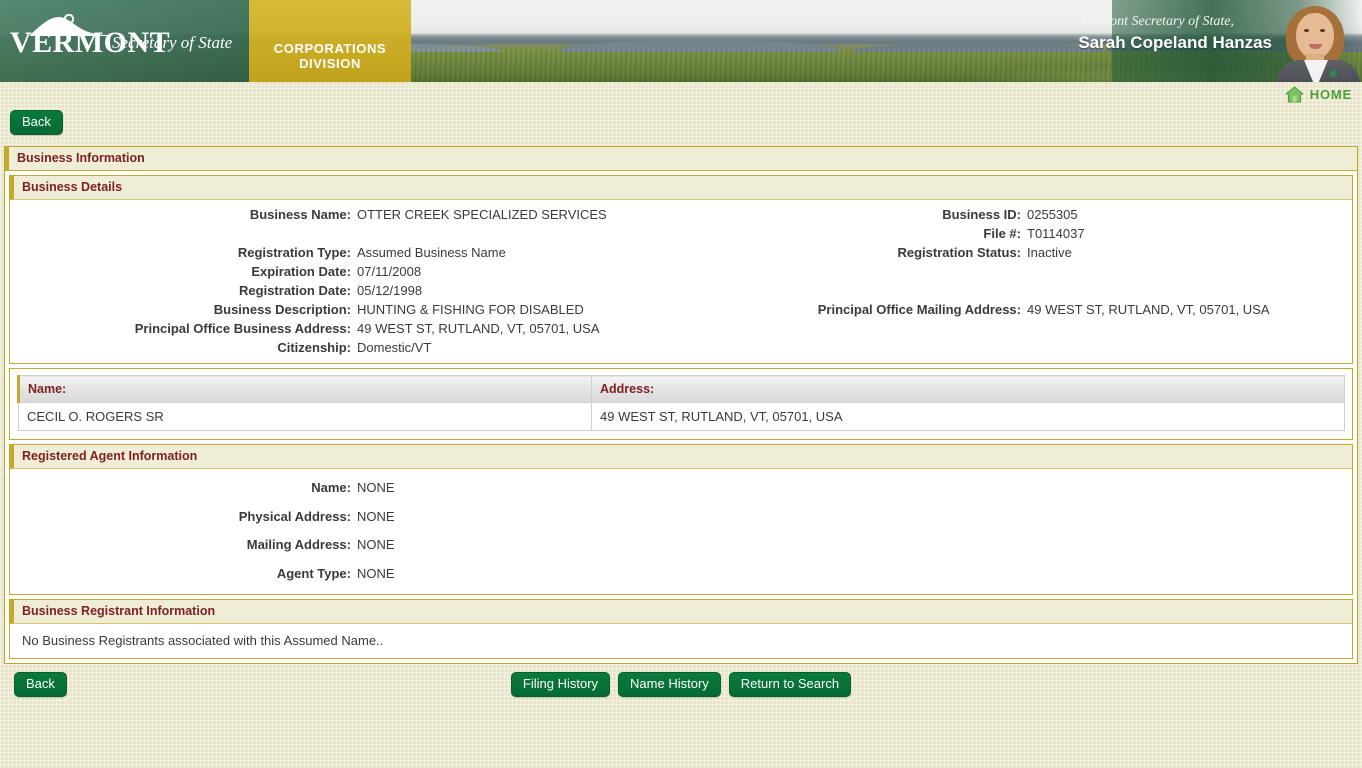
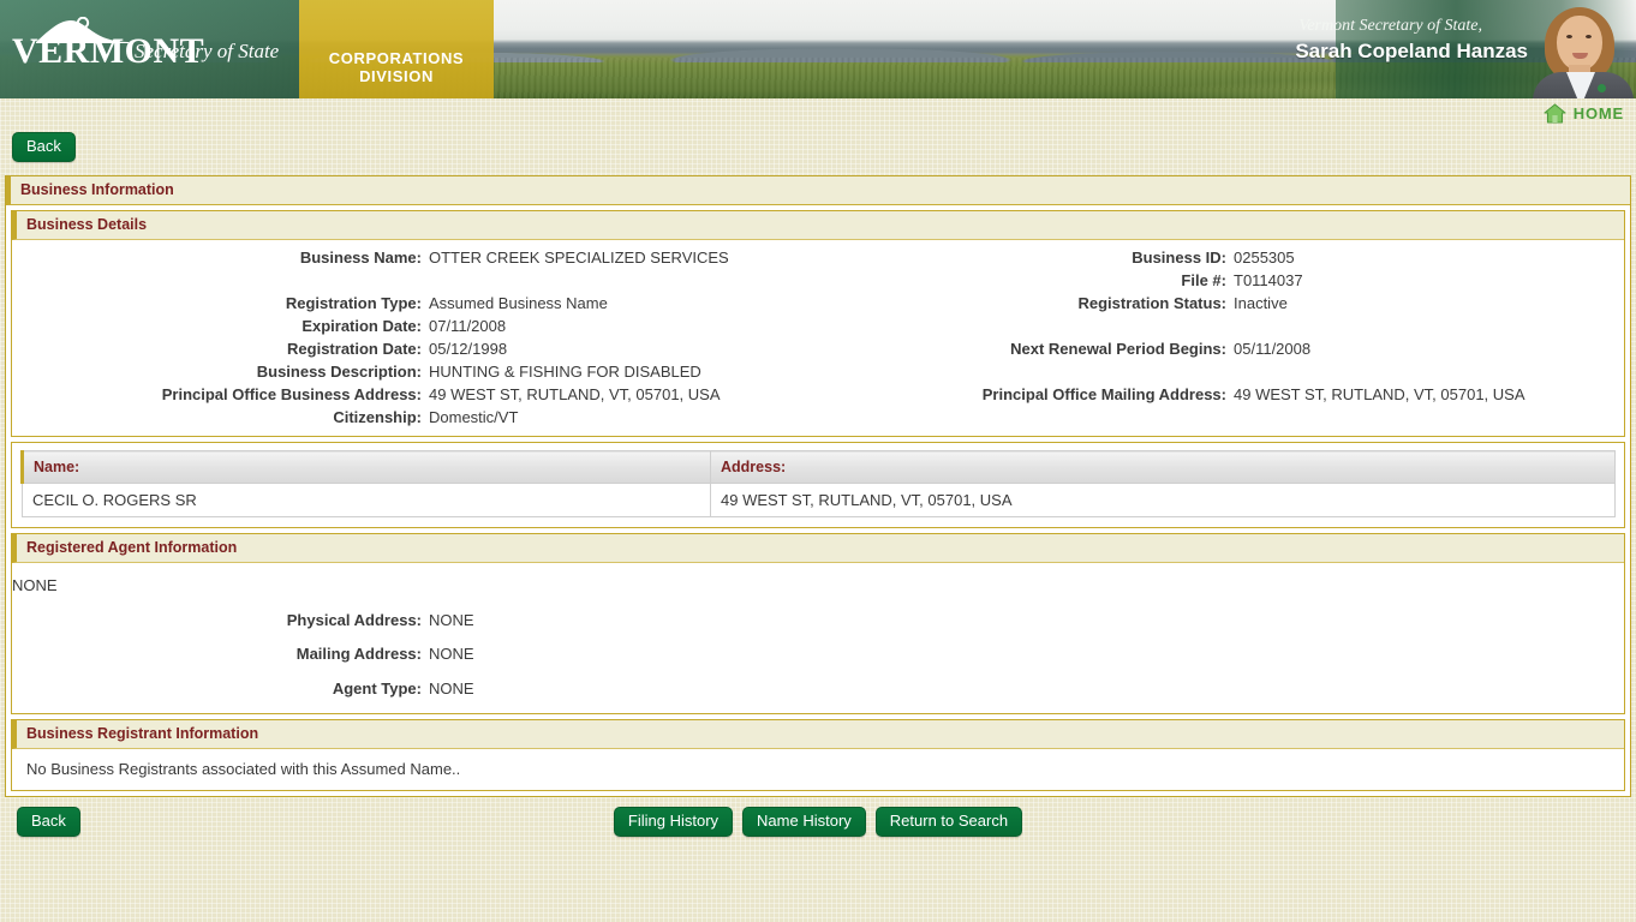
  VERMONT
  Secretary of State
  CORPORATIONS DIVISION
  Vermont Secretary of State,
  Sarah Copeland Hanzas
  HOME
  Back
  Business Information
  Business Details
  Business Name:
  OTTER CREEK SPECIALIZED SERVICES
  Registration Type:
  Assumed Business Name
  Expiration Date:
  07/11/2008
  Registration Date:
  05/12/1998
  Business Description:
  HUNTING & FISHING FOR DISABLED
  Principal Office Business Address:
  49 WEST ST, RUTLAND, VT, 05701, USA
  Citizenship:
  Domestic/VT
  Business ID:
  0255305
  File #:
  T0114037
  Registration Status:
  Inactive
+ Next Renewal Period Begins:
+ 05/11/2008
  Principal Office Mailing Address:
  49 WEST ST, RUTLAND, VT, 05701, USA
  Name:	Address:
  CECIL O. ROGERS SR	49 WEST ST, RUTLAND, VT, 05701, USA
  Registered Agent Information
- Name:
  NONE
  Physical Address:
  NONE
  Mailing Address:
  NONE
  Agent Type:
  NONE
  Business Registrant Information
  No Business Registrants associated with this Assumed Name..
  Back
  Filing History
  Name History
  Return to Search
